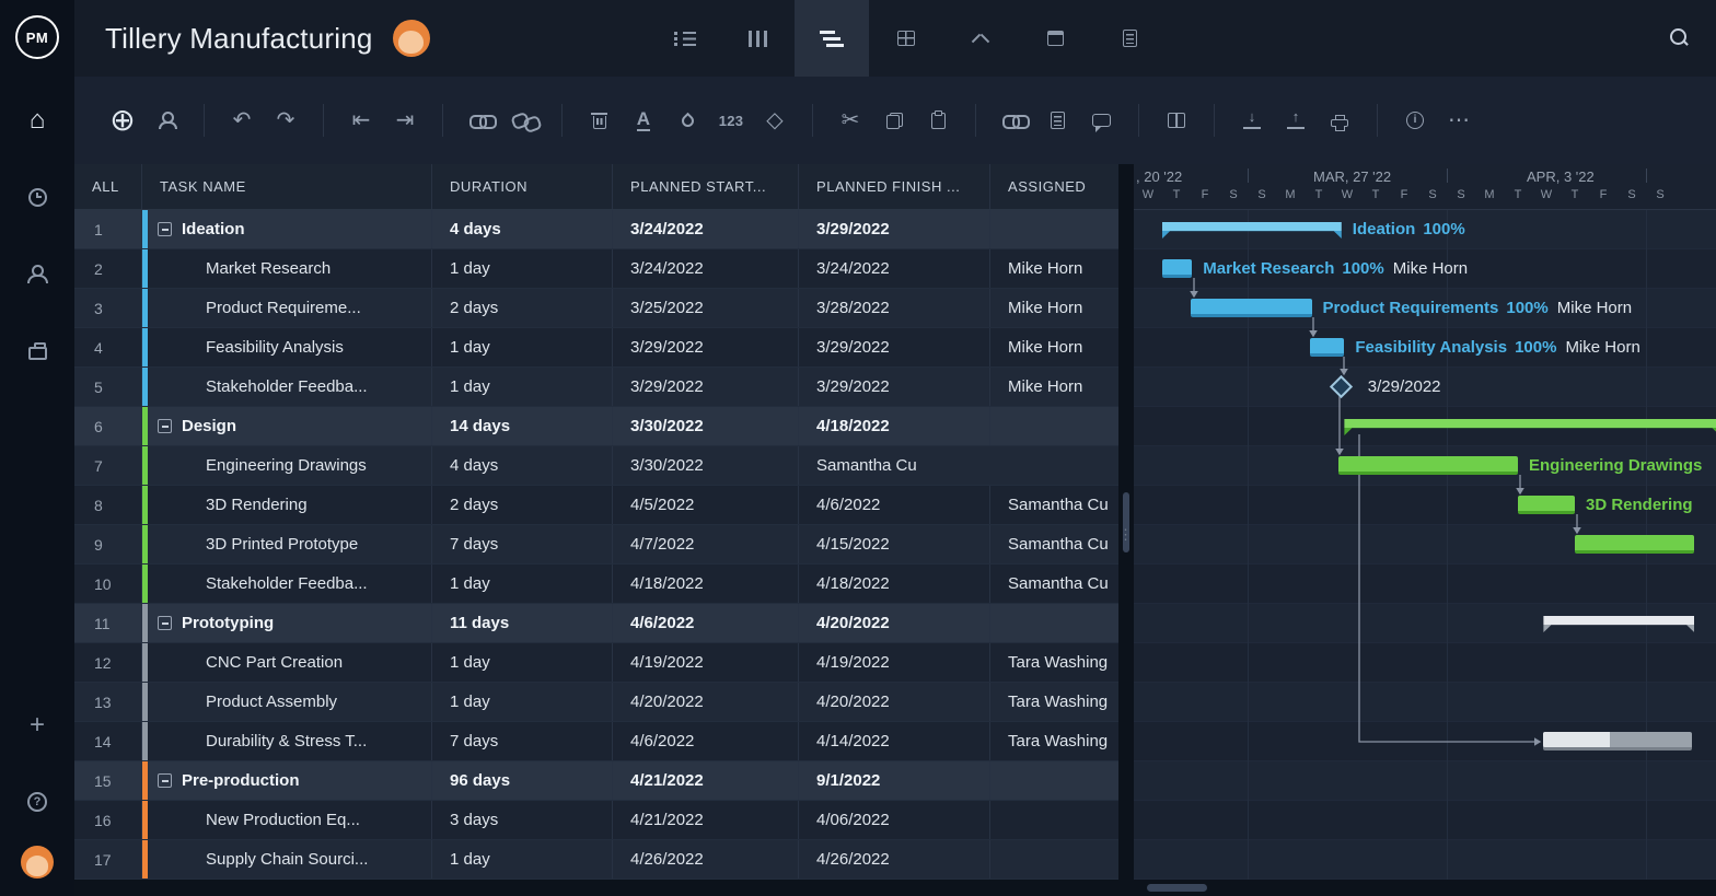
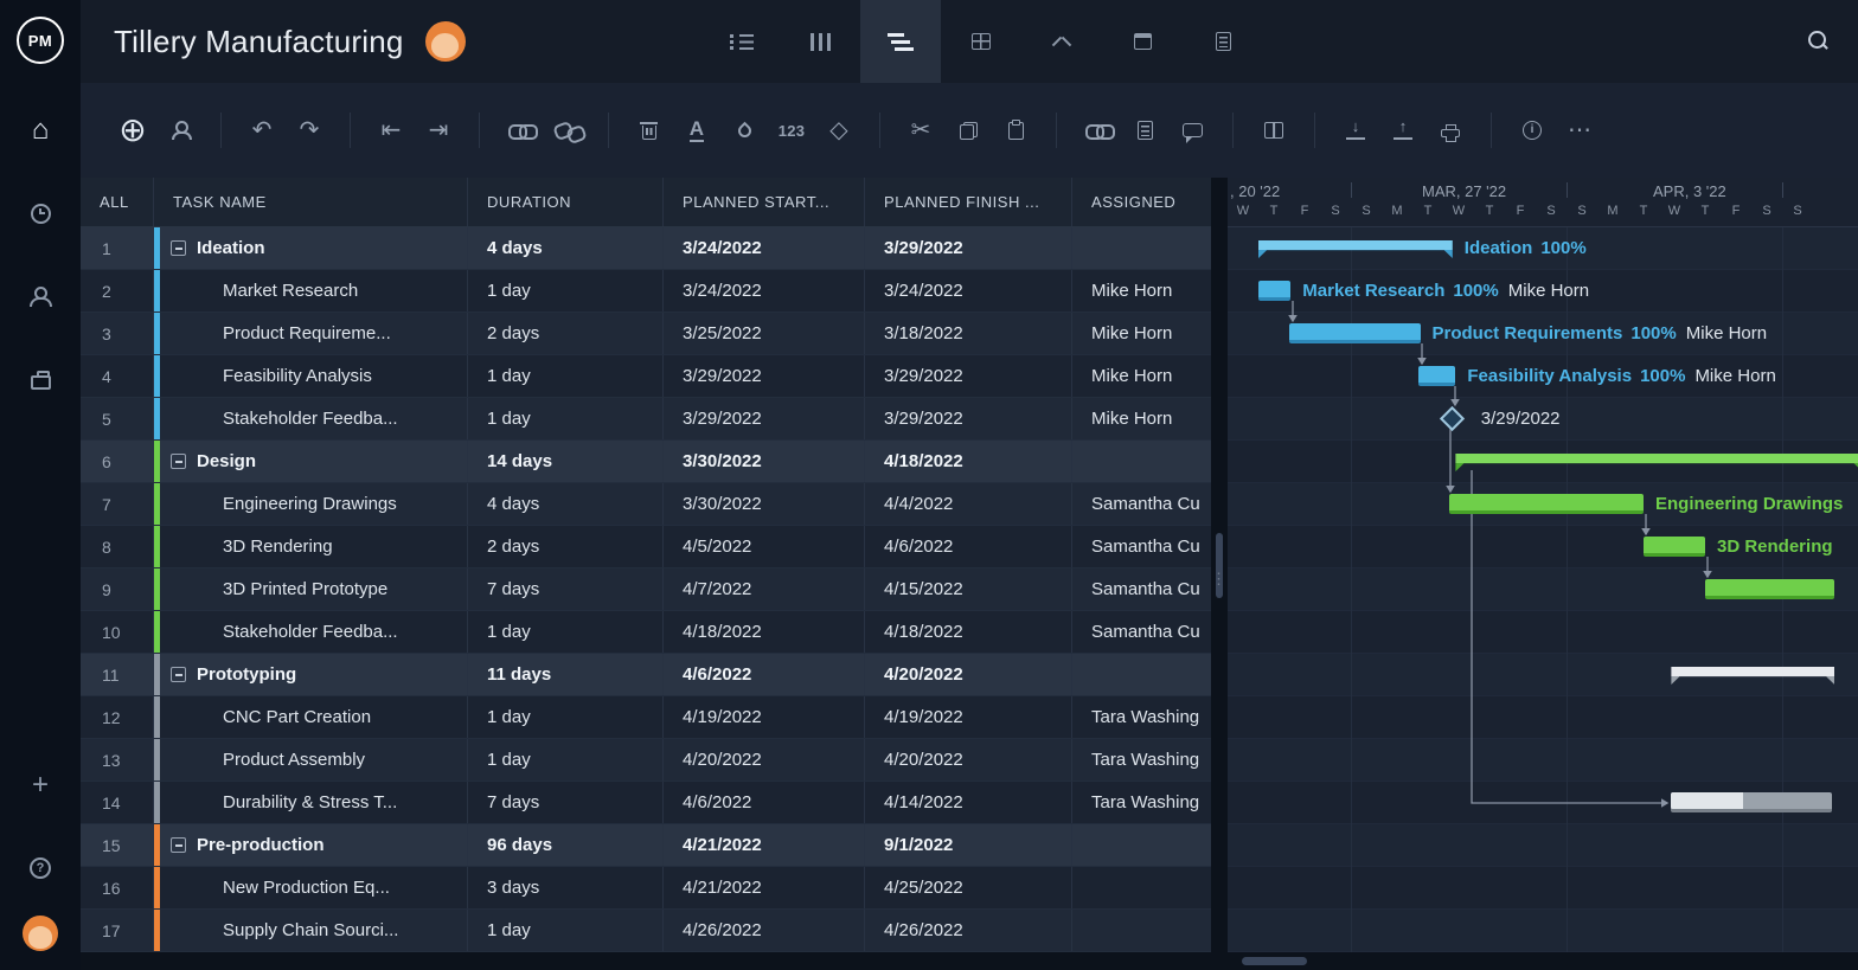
  PM
  ⌂
  +
  Tillery Manufacturing
  ⊕
  ↶
  ↷
  ⇤
  ⇥
  A
  123
  ◇
  ✂
  ⋯
  ALL
  TASK NAME
  DURATION
  PLANNED START...
  PLANNED FINISH ...
  ASSIGNED
  1
  Ideation
  4 days
  3/24/2022
  3/29/2022
  2
  Market Research
  1 day
  3/24/2022
  3/24/2022
  Mike Horn
  3
  Product Requireme...
  2 days
  3/25/2022
- 3/28/2022
+ 3/18/2022
  Mike Horn
  4
  Feasibility Analysis
  1 day
  3/29/2022
  3/29/2022
  Mike Horn
  5
  Stakeholder Feedba...
  1 day
  3/29/2022
  3/29/2022
  Mike Horn
  6
  Design
  14 days
  3/30/2022
  4/18/2022
  7
  Engineering Drawings
  4 days
  3/30/2022
+ 4/4/2022
  Samantha Cu
  8
  3D Rendering
  2 days
  4/5/2022
  4/6/2022
  Samantha Cu
  9
  3D Printed Prototype
  7 days
  4/7/2022
  4/15/2022
  Samantha Cu
  10
  Stakeholder Feedba...
  1 day
  4/18/2022
  4/18/2022
  Samantha Cu
  11
  Prototyping
  11 days
  4/6/2022
  4/20/2022
  12
  CNC Part Creation
  1 day
  4/19/2022
  4/19/2022
  Tara Washing
  13
  Product Assembly
  1 day
  4/20/2022
  4/20/2022
  Tara Washing
  14
  Durability & Stress T...
  7 days
  4/6/2022
  4/14/2022
  Tara Washing
  15
  Pre-production
  96 days
  4/21/2022
  9/1/2022
  16
  New Production Eq...
  3 days
  4/21/2022
- 4/06/2022
+ 4/25/2022
  17
  Supply Chain Sourci...
  1 day
  4/26/2022
  4/26/2022
  ⋮
  , 20 '22
  MAR, 27 '22
  APR, 3 '22
  W
  T
  F
  S
  S
  M
  T
  W
  T
  F
  S
  S
  M
  T
  W
  T
  F
  S
  S
  Ideation 100%
  Market Research 100% Mike Horn
  Product Requirements 100% Mike Horn
  Feasibility Analysis 100% Mike Horn
  3/29/2022
  Engineering Drawings
  3D Rendering
